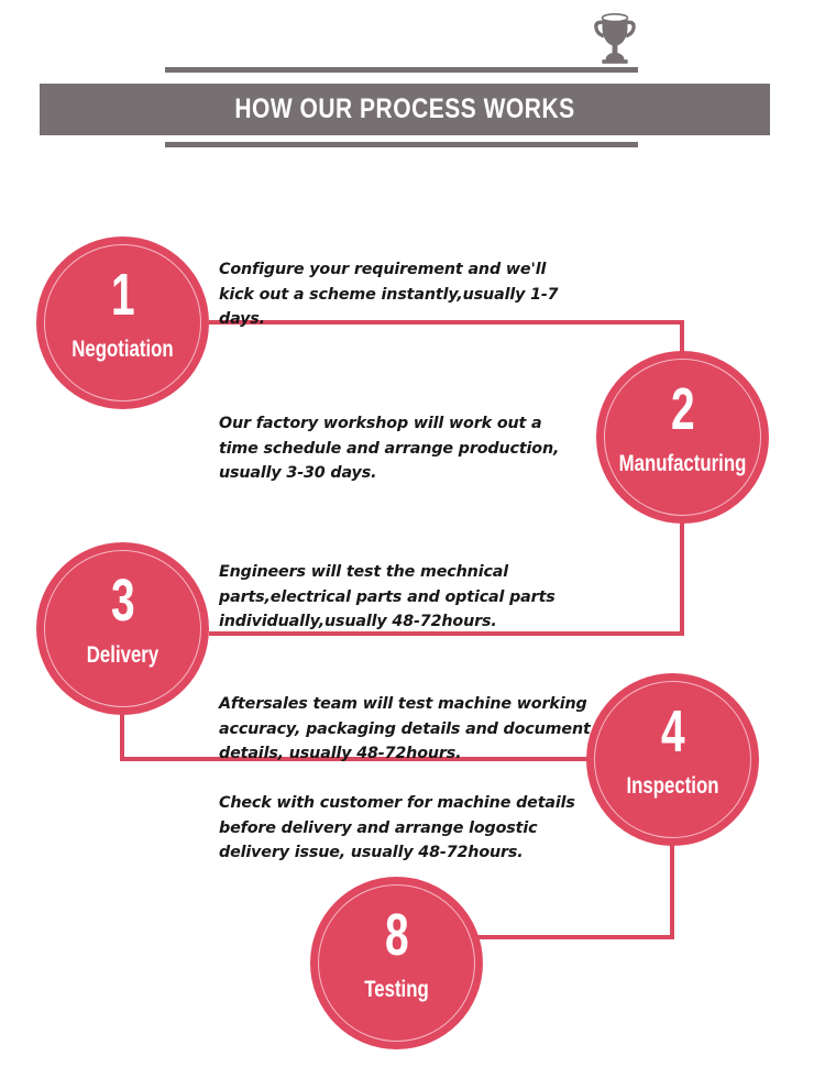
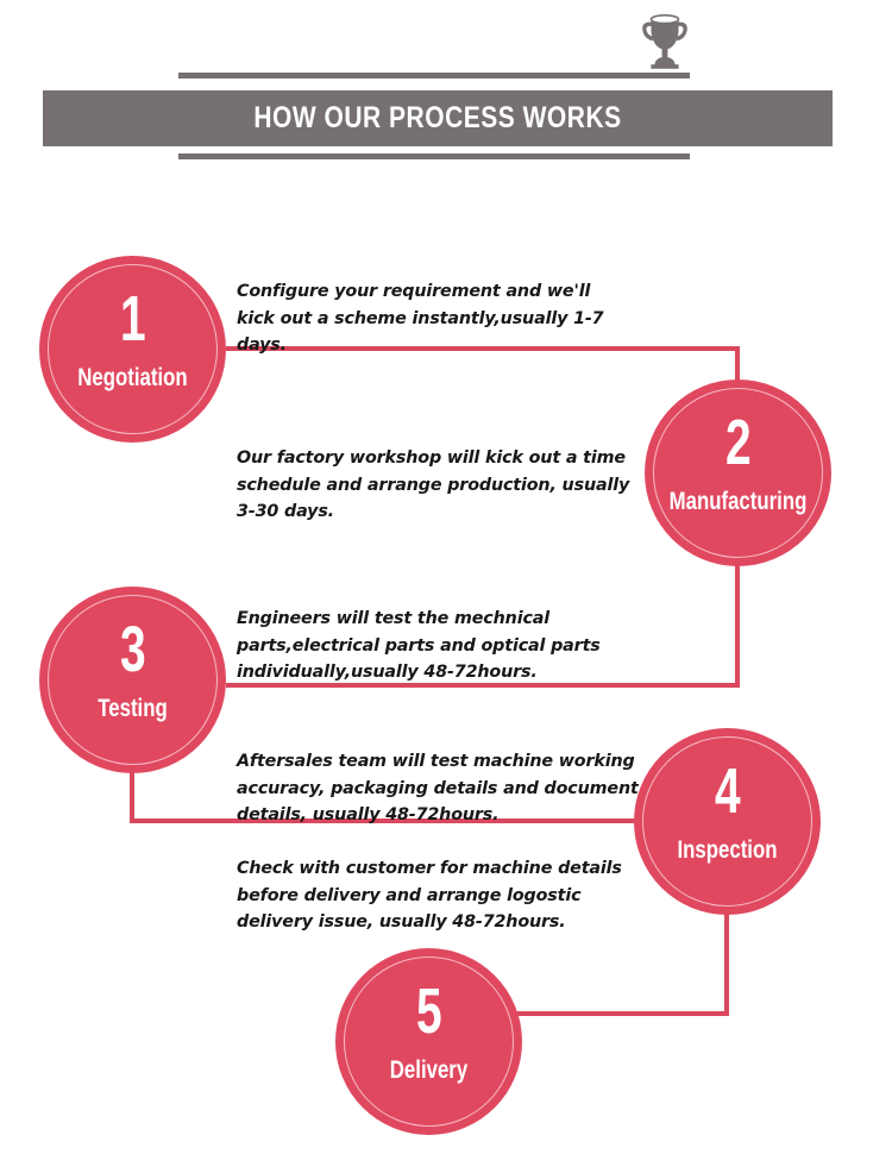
  HOW OUR PROCESS WORKS
  1
  Negotiation
  2
  Manufacturing
  3
- Delivery
+ Testing
  4
  Inspection
- 8
+ 5
- Testing
+ Delivery
  Configure your requirement and we'll kick out a scheme instantly,usually 1-7 days.
- Our factory workshop will work out a time schedule and arrange production, usually 3-30 days.
+ Our factory workshop will kick out a time schedule and arrange production, usually 3-30 days.
  Engineers will test the mechnical parts,electrical parts and optical parts individually,usually 48-72hours.
  Aftersales team will test machine working accuracy, packaging details and document details, usually 48-72hours.
  Check with customer for machine details before delivery and arrange logostic delivery issue, usually 48-72hours.
